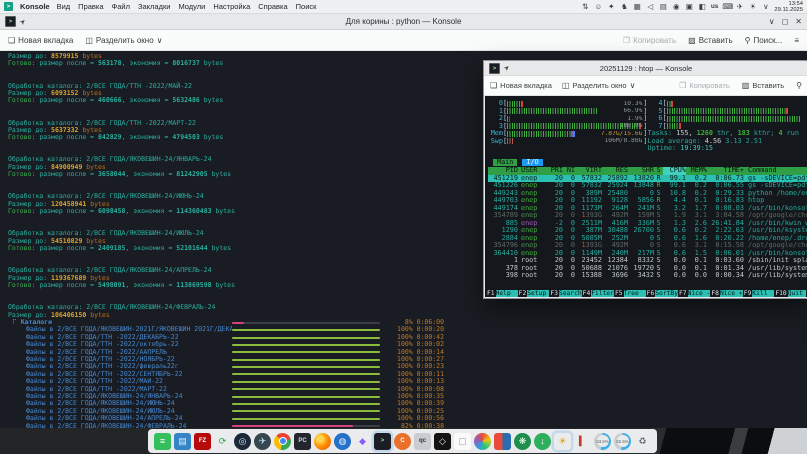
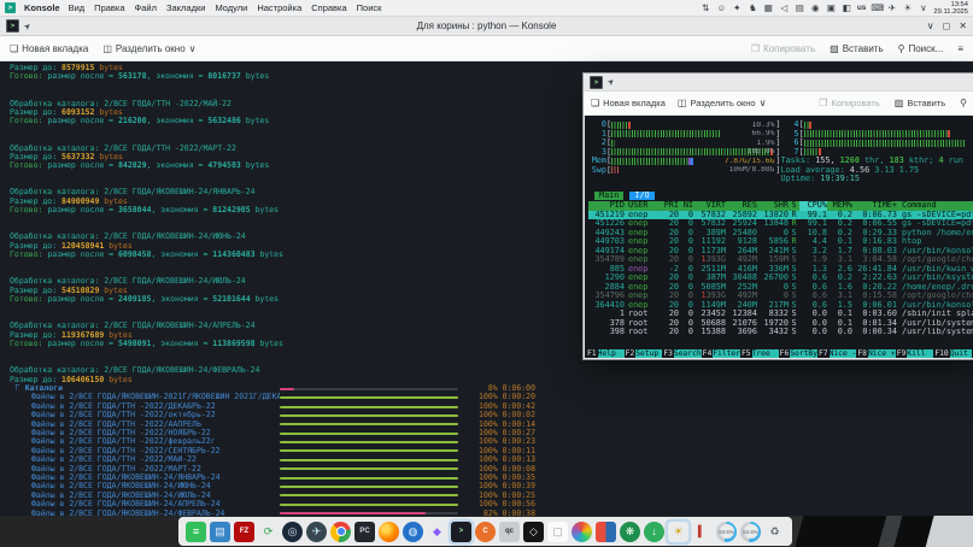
  Konsole
  Вид
  Правка
  Файл
  Закладки
  Модули
  Настройка
  Справка
  Поиск
  ⇅
  ☺
  ✦
  ♞
  ▦
  ◁
  ▤
  ◉
  ▣
  ◧
  ⌨
  ✈
  ☀
  ∨
  Для корины : python — Konsole
  ∨
  ◻
  ✕
  ❏
  Новая вкладка
  ◫
  Разделить окно
  ∨
  ❐
  Копировать
  ▨
  Вставить
  ⚲
  Поиск...
  ≡
  Размер до: 8579915 bytes
  Готово: размер после = 563178, экономия = 8016737 bytes
  Обработка каталога: 2/ВСЕ ГОДА/ТТН -2022/МАЙ-22
  Размер до: 6093152 bytes
- Готово: размер после = 460666, экономия = 5632486 bytes
+ Готово: размер после = 216200, экономия = 5632486 bytes
  Обработка каталога: 2/ВСЕ ГОДА/ТТН -2022/МАРТ-22
  Размер до: 5637332 bytes
  Готово: размер после = 842829, экономия = 4794503 bytes
  Обработка каталога: 2/ВСЕ ГОДА/ЯКОВЕШИН-24/ЯНВАРЬ-24
  Размер до: 84900949 bytes
  Готово: размер после = 3658044, экономия = 81242905 bytes
  Обработка каталога: 2/ВСЕ ГОДА/ЯКОВЕШИН-24/ИЮНЬ-24
  Размер до: 120458941 bytes
  Готово: размер после = 6098458, экономия = 114360483 bytes
  Обработка каталога: 2/ВСЕ ГОДА/ЯКОВЕШИН-24/ИЮЛЬ-24
  Размер до: 54510829 bytes
  Готово: размер после = 2409185, экономия = 52101644 bytes
  Обработка каталога: 2/ВСЕ ГОДА/ЯКОВЕШИН-24/АПРЕЛЬ-24
  Размер до: 119367689 bytes
  Готово: размер после = 5498091, экономия = 113869598 bytes
  Обработка каталога: 2/ВСЕ ГОДА/ЯКОВЕШИН-24/ФЕВРАЛЬ-24
  Размер до: 106406150 bytes
  ⠏ Каталоги
  8% 0:06:00
  Файлы в 2/ВСЕ ГОДА/ЯКОВЕШИН-2021Г/ЯКОВЕШИН 2021Г/ДЕК
  100% 0:00:20
  Файлы в 2/ВСЕ ГОДА/ТТН -2022/ДЕКАБРЬ-22
  100% 0:00:42
  Файлы в 2/ВСЕ ГОДА/ТТН -2022/октябрь-22
  100% 0:00:02
  Файлы в 2/ВСЕ ГОДА/ТТН -2022/ААПРЕЛЬ
  100% 0:00:14
  Файлы в 2/ВСЕ ГОДА/ТТН -2022/НОЯБРЬ-22
  100% 0:00:27
  Файлы в 2/ВСЕ ГОДА/ТТН -2022/февраль22г
  100% 0:00:23
  Файлы в 2/ВСЕ ГОДА/ТТН -2022/СЕНТЯБРЬ-22
  100% 0:00:11
  Файлы в 2/ВСЕ ГОДА/ТТН -2022/МАЙ-22
  100% 0:00:13
  Файлы в 2/ВСЕ ГОДА/ТТН -2022/МАРТ-22
  100% 0:00:08
  Файлы в 2/ВСЕ ГОДА/ЯКОВЕШИН-24/ЯНВАРЬ-24
  100% 0:00:35
  Файлы в 2/ВСЕ ГОДА/ЯКОВЕШИН-24/ИЮНЬ-24
  100% 0:00:39
  Файлы в 2/ВСЕ ГОДА/ЯКОВЕШИН-24/ИЮЛЬ-24
  100% 0:00:25
  Файлы в 2/ВСЕ ГОДА/ЯКОВЕШИН-24/АПРЕЛЬ-24
  100% 0:00:56
  Файлы в 2/ВСЕ ГОДА/ЯКОВЕШИН-24/ФЕВРАЛЬ-24
  82% 0:00:38
- 20251129 : htop — Konsole
  ❏
  Новая вкладка
  ◫
  Разделить окно
  ∨
  ❐
  Копировать
  ▨
  Вставить
  ⚲
  0
  [
  ]
  1
  [
  ]
  2
  [
  ]
  3
  [
  ]
  Mem
  [
  ]
  Swp
  [
  ]
  4
  [
  5
  [
  6
  [
  7
  [
  Tasks: 155, 1260 thr, 183 kthr; 4 run
- Load average: 4.56 3.13 2.51
+ Load average: 4.56 3.13 1.75
  Uptime: 19:39:15
  Main
  I/O
  PID
  USER
  PRI
  NI
  VIRT
  RES
  SHR
  S
  CPU%
  MEM%
  TIME+
  Command
  451219
  enep
  20
  0
  57832
  25892
  13820
  R
  99.1
  0.2
  0:06.73
  gs -sDEVICE=pd
  451226
  enep
  20
  0
  57832
  25924
  13848
  R
  99.1
  0.2
  0:06.55
  gs -sDEVICE=pd
  449243
  enep
  20
  0
  389M
  25480
  0
  S
  10.8
  0.2
  0:29.33
  python /home/e
  449703
  enep
  20
  0
  11192
  9128
  5856
  R
  4.4
  0.1
  0:16.83
  htop
  449174
  enep
  20
  0
  1173M
  264M
  241M
  S
  3.2
  1.7
  0:08.03
  /usr/bin/konso
  354789
  enep
  20
  0
  1393G
  492M
  159M
  S
  1.9
  3.1
  3:04.58
  /opt/google/ch
  885
  enep
  -2
  0
  2511M
  416M
  336M
  S
  1.3
  2.6
  26:41.84
  /usr/bin/kwin_
  1290
  enep
  20
  0
  387M
  30488
  26700
  S
  0.6
  0.2
  2:22.63
  /usr/bin/ksyst
  2884
  enep
  20
  0
  5085M
  252M
  0
  S
  0.6
  1.6
  0:20.22
  /home/enep/.dr
  354796
  enep
  20
  0
  1393G
  492M
  0
  S
  0.6
  3.1
  0:15.58
  /opt/google/ch
  364410
  enep
  20
  0
  1149M
  240M
  217M
  S
  0.6
  1.5
  0:06.01
  /usr/bin/konso
  1
  root
  20
  0
  23452
  12384
  8332
  S
  0.0
  0.1
  0:03.60
  /sbin/init spl
  378
  root
  20
  0
  50688
  21076
  19720
  S
  0.0
  0.1
  0:01.34
  /usr/lib/syste
  398
  root
  20
  0
  15388
  3696
  3432
  S
  0.0
  0.0
  0:00.34
  /usr/lib/syste
  ≡
  ▤
  ⟳
  ◎
  ✈
  ◍
  ◆
  ◇
  ▢
  ❋
  ↓
  ☀
  ▍
  ♻
